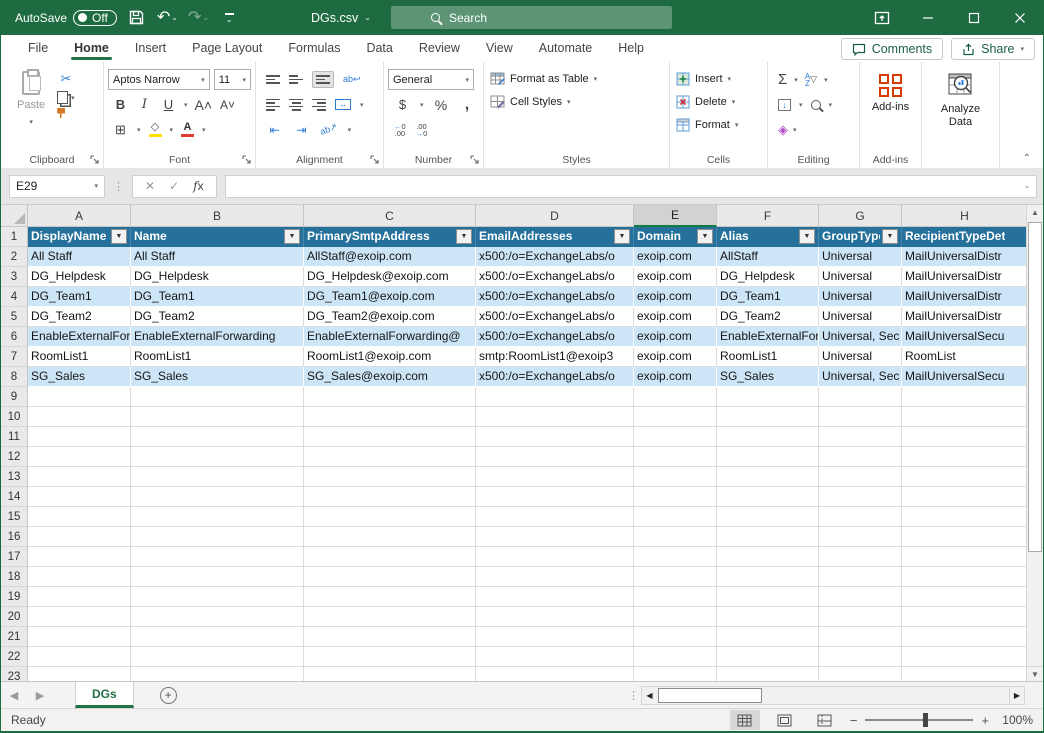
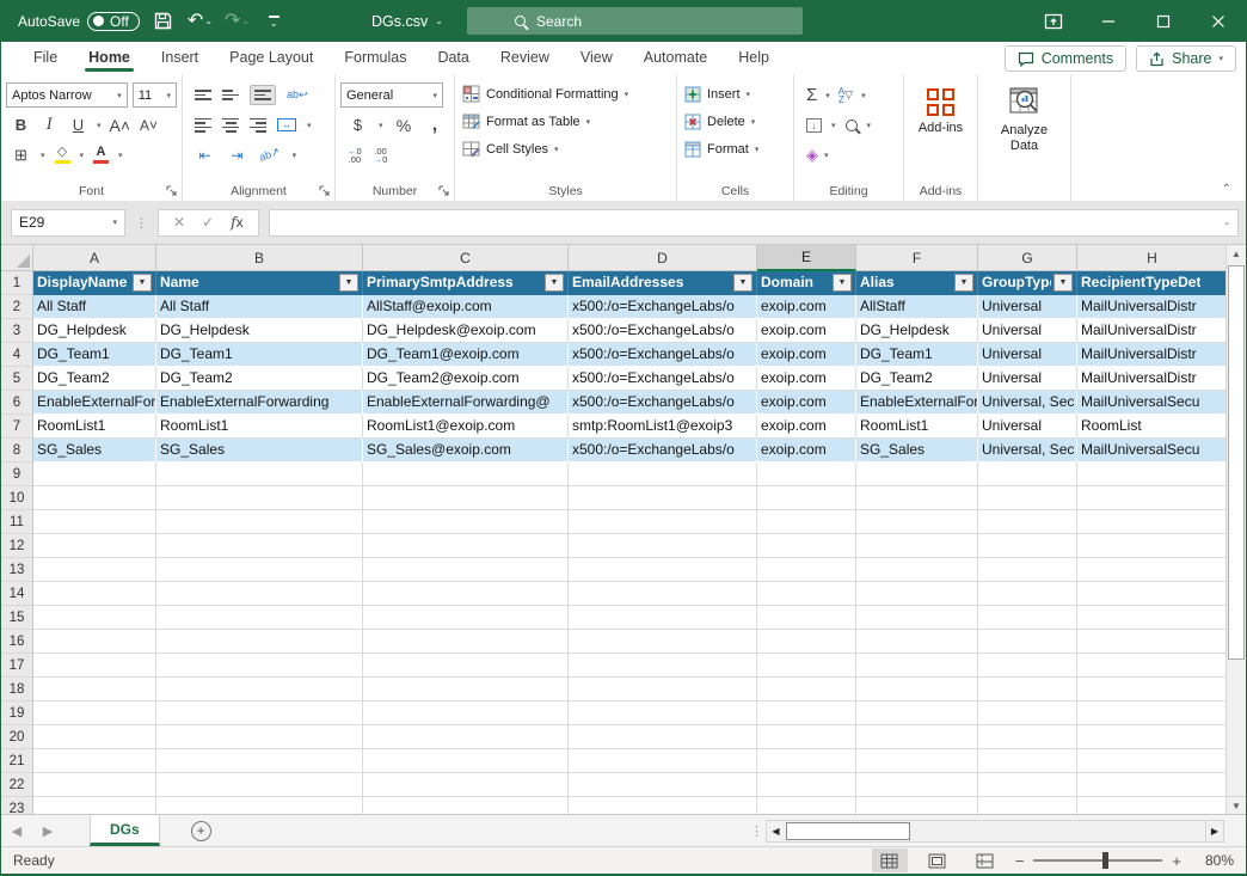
  AutoSave
  Off
  ↶
  ⌄
  ↷
  ⌄
  ⌄
  DGs.csv
  ⌄
  Search
  File
  Home
  Insert
  Page Layout
  Formulas
  Data
  Review
  View
  Automate
  Help
  Comments
  Share
- Paste
- ✂
- Clipboard
  Aptos Narrow
  11
  B
  I
  U
  A˄
  A˅
  ⊞
  ◇
  A
  Font
  ab↩
  ↔
  ⇤
  ⇥
  Alignment
  General
  $
  %
  ,
  ←0
  .00
  .00
  →0
  Number
+ Conditional Formatting
  Format as Table
  Cell Styles
  Styles
  Insert
  Delete
  Format
  Cells
  Σ
  A
  Z
  ▽
  ↓
  ◈
  Editing
  Add-ins
  Add-ins
  Analyze Data
  ⌃
  E29
  ⋮
  ✕
  ✓
  fx
  A
  B
  C
  D
  E
  F
  G
  H
  1
  DisplayName
  Name
  PrimarySmtpAddress
  EmailAddresses
  Domain
  Alias
  GroupTyp
  RecipientTypeDet
  2
  All Staff
  All Staff
  AllStaff@exoip.com
  x500:/o=ExchangeLabs/o
  exoip.com
  AllStaff
  Universal
  MailUniversalDistr
  3
  DG_Helpdesk
  DG_Helpdesk
  DG_Helpdesk@exoip.com
  x500:/o=ExchangeLabs/o
  exoip.com
  DG_Helpdesk
  Universal
  MailUniversalDistr
  4
  DG_Team1
  DG_Team1
  DG_Team1@exoip.com
  x500:/o=ExchangeLabs/o
  exoip.com
  DG_Team1
  Universal
  MailUniversalDistr
  5
  DG_Team2
  DG_Team2
  DG_Team2@exoip.com
  x500:/o=ExchangeLabs/o
  exoip.com
  DG_Team2
  Universal
  MailUniversalDistr
  6
  EnableExternalFor
  EnableExternalForwarding
  EnableExternalForwarding@
  x500:/o=ExchangeLabs/o
  exoip.com
  EnableExternalFor
  Universal, Sec
  MailUniversalSecu
  7
  RoomList1
  RoomList1
  RoomList1@exoip.com
  smtp:RoomList1@exoip3
  exoip.com
  RoomList1
  Universal
  RoomList
  8
  SG_Sales
  SG_Sales
  SG_Sales@exoip.com
  x500:/o=ExchangeLabs/o
  exoip.com
  SG_Sales
  Universal, Sec
  MailUniversalSecu
  9
  10
  11
  12
  13
  14
  15
  16
  17
  18
  19
  20
  21
  22
  23
  ▲
  ▼
  ◀
  ▶
  DGs
  +
  ⋮
  ◀
  ▶
  Ready
  −
  +
- 100%
+ 80%
